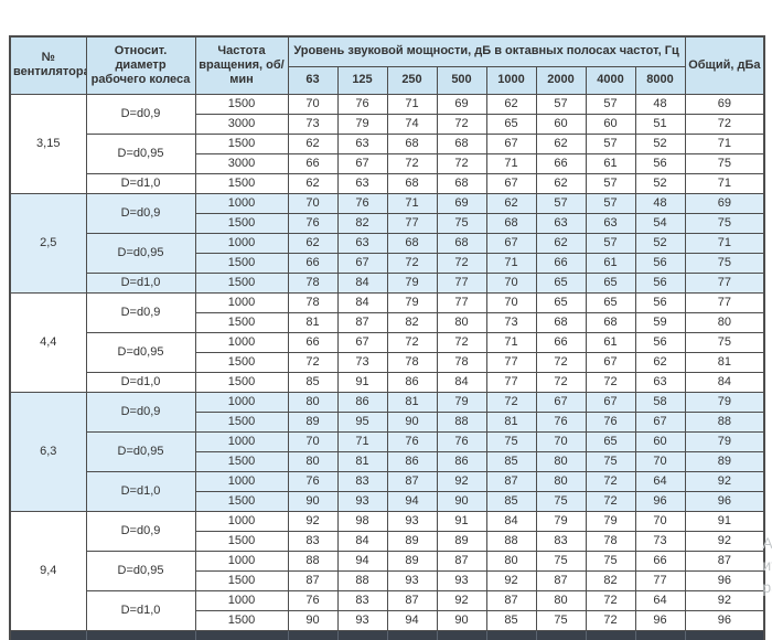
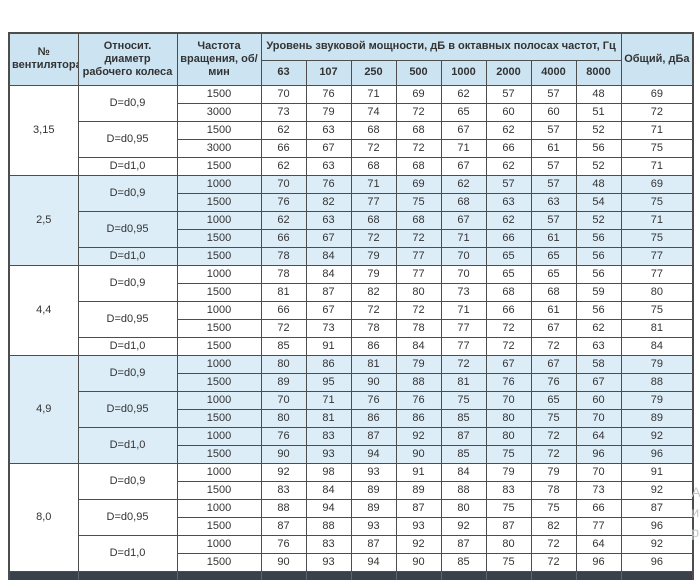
  № вентилятор	Относит. диаметр рабочего колеса	Частота вращения, об/мин	Уровень звуковой мощности, дБ в октавных полосах частот, Гц	Общий, дБа
- 63	125	250	500	1000	2000	4000	8000
+ 63	107	250	500	1000	2000	4000	8000
  3,15	D=d0,9	1500	70	76	71	69	62	57	57	48	69
  3000	73	79	74	72	65	60	60	51	72
  D=d0,95	1500	62	63	68	68	67	62	57	52	71
  3000	66	67	72	72	71	66	61	56	75
  D=d1,0	1500	62	63	68	68	67	62	57	52	71
  2,5	D=d0,9	1000	70	76	71	69	62	57	57	48	69
  1500	76	82	77	75	68	63	63	54	75
  D=d0,95	1000	62	63	68	68	67	62	57	52	71
  1500	66	67	72	72	71	66	61	56	75
  D=d1,0	1500	78	84	79	77	70	65	65	56	77
  4,4	D=d0,9	1000	78	84	79	77	70	65	65	56	77
  1500	81	87	82	80	73	68	68	59	80
  D=d0,95	1000	66	67	72	72	71	66	61	56	75
  1500	72	73	78	78	77	72	67	62	81
  D=d1,0	1500	85	91	86	84	77	72	72	63	84
- 6,3	D=d0,9	1000	80	86	81	79	72	67	67	58	79
+ 4,9	D=d0,9	1000	80	86	81	79	72	67	67	58	79
  1500	89	95	90	88	81	76	76	67	88
  D=d0,95	1000	70	71	76	76	75	70	65	60	79
  1500	80	81	86	86	85	80	75	70	89
  D=d1,0	1000	76	83	87	92	87	80	72	64	92
  1500	90	93	94	90	85	75	72	96	96
- 9,4	D=d0,9	1000	92	98	93	91	84	79	79	70	91
+ 8,0	D=d0,9	1000	92	98	93	91	84	79	79	70	91
  1500	83	84	89	89	88	83	78	73	92
  D=d0,95	1000	88	94	89	87	80	75	75	66	87
  1500	87	88	93	93	92	87	82	77	96
  D=d1,0	1000	76	83	87	92	87	80	72	64	92
  1500	90	93	94	90	85	75	72	96	96
